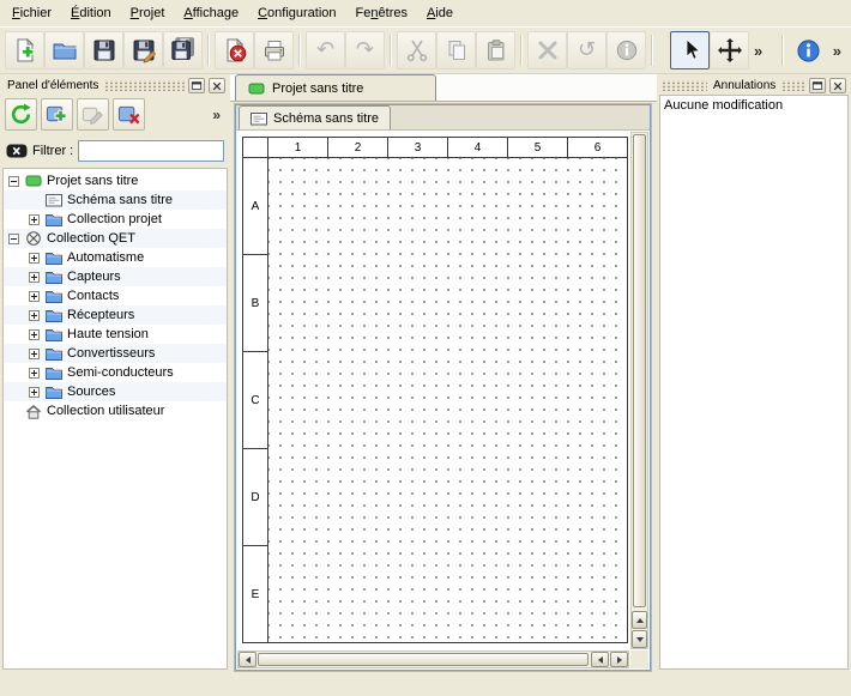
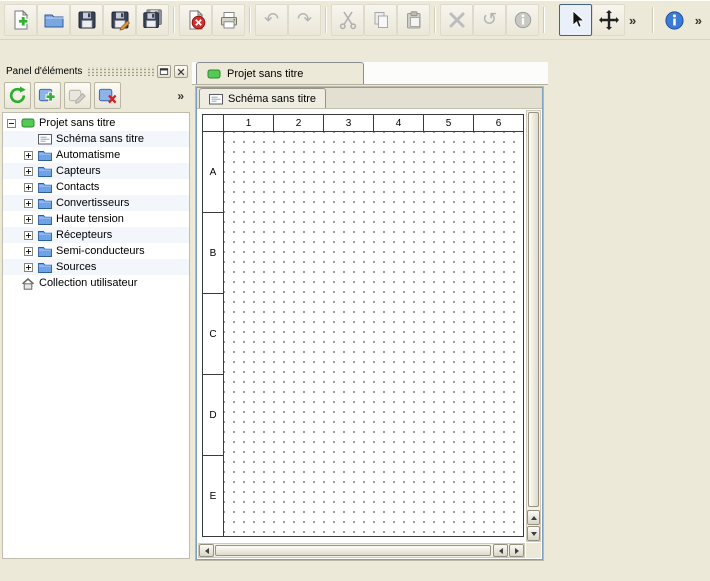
- Fichier
- Édition
- Projet
- Affichage
- Configuration
- Fenêtres
- Aide
  ↶
  ↷
  ↺
  »
  »
  Panel d'éléments
  »
- Filtrer :
  Projet sans titre
  Schéma sans titre
- Collection projet
- Collection QET
  Automatisme
  Capteurs
  Contacts
- Récepteurs
+ Convertisseurs
  Haute tension
- Convertisseurs
+ Récepteurs
  Semi-conducteurs
  Sources
  Collection utilisateur
  Projet sans titre
  Schéma sans titre
  1
  2
  3
  4
  5
  6
  A
  B
  C
  D
  E
- Annulations
- Aucune modification
